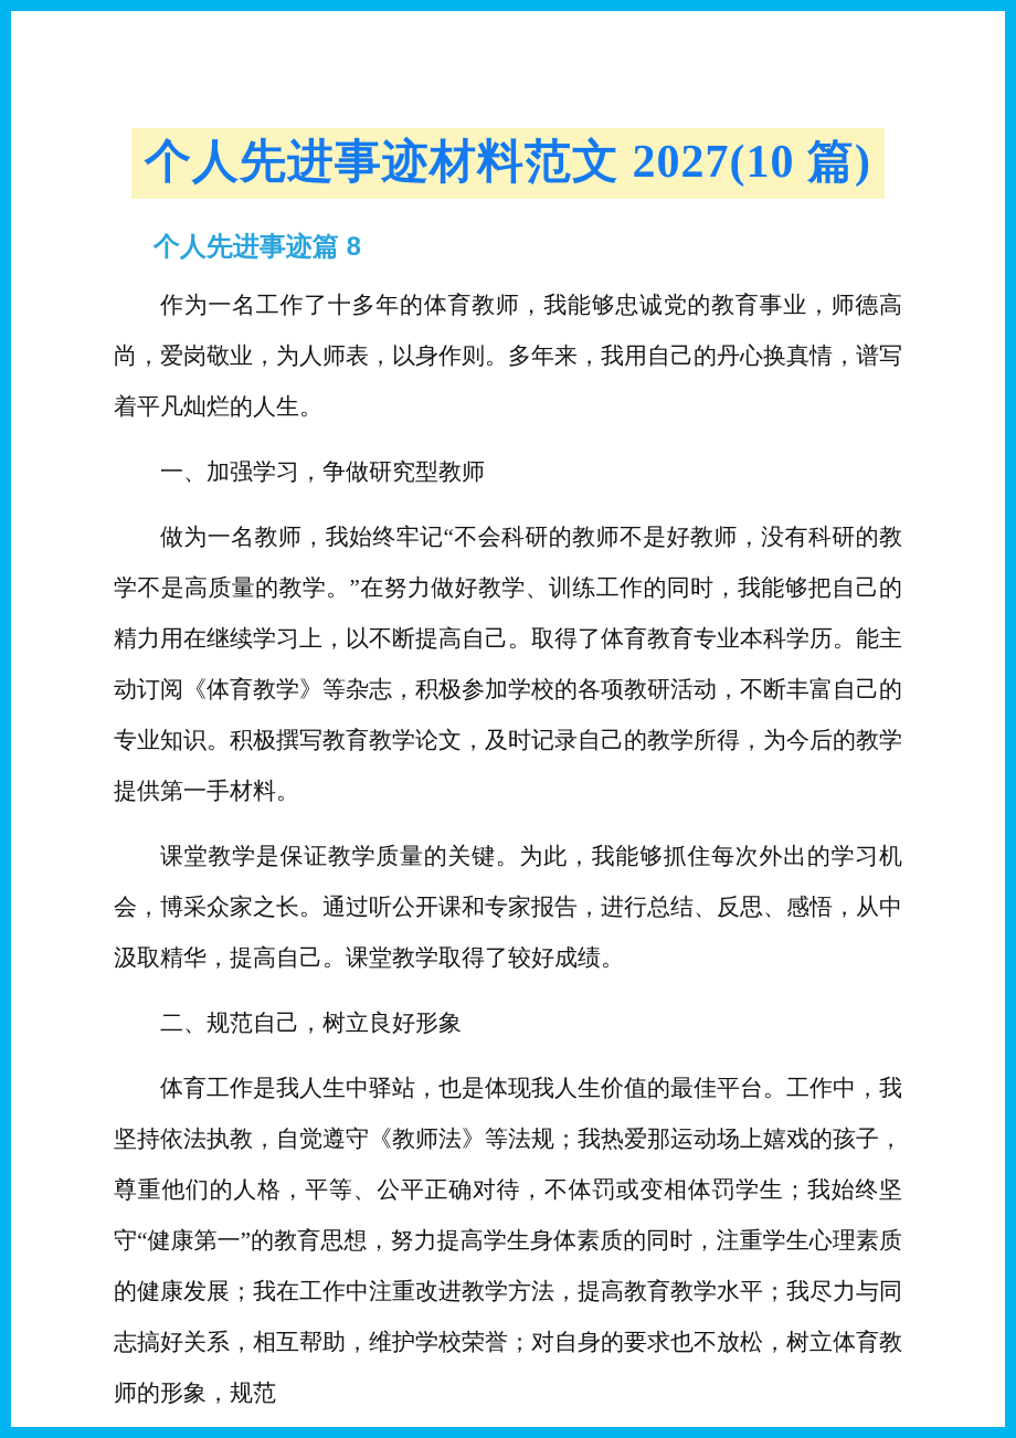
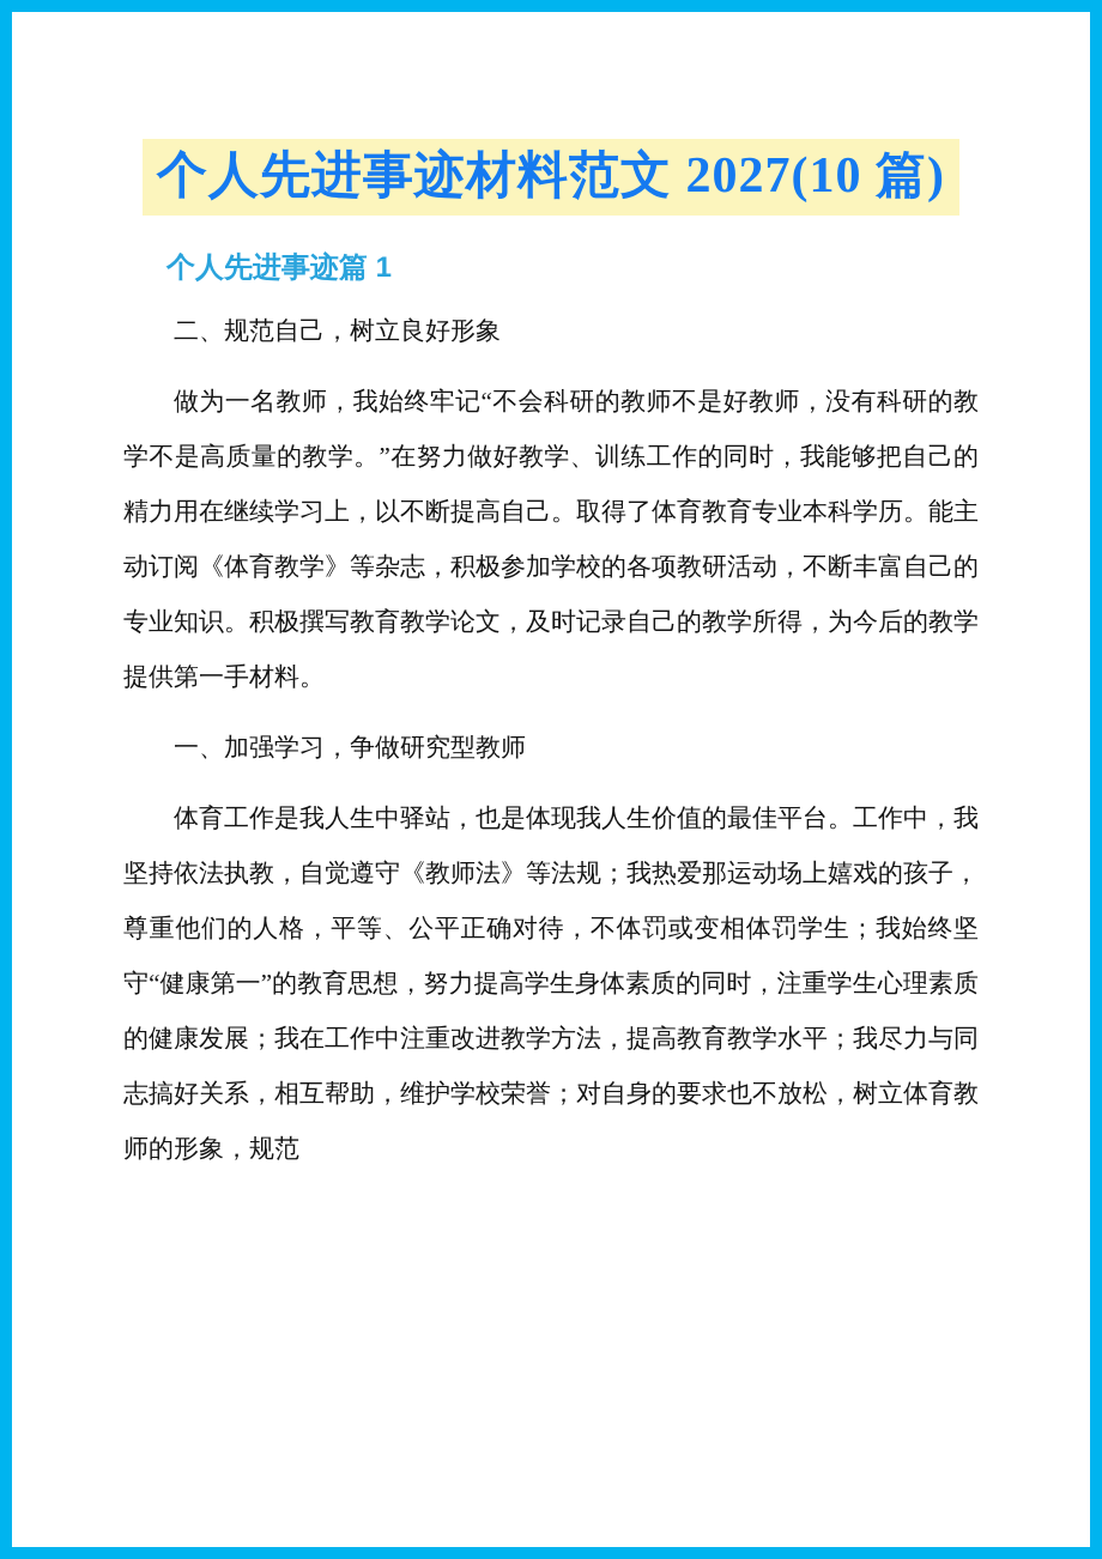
  个人先进事迹材料范文 2027(10 篇)
- 个人先进事迹篇 8
+ 个人先进事迹篇 1
- 作为一名工作了十多年的体育教师，我能够忠诚党的教育事业，师德高尚，爱岗敬业，为人师表，以身作则。多年来，我用自己的丹心换真情，谱写着平凡灿烂的人生。
- 一、加强学习，争做研究型教师
+ 二、规范自己，树立良好形象
  做为一名教师，我始终牢记“不会科研的教师不是好教师，没有科研的教学不是高质量的教学。”在努力做好教学、训练工作的同时，我能够把自己的精力用在继续学习上，以不断提高自己。取得了体育教育专业本科学历。能主动订阅《体育教学》等杂志，积极参加学校的各项教研活动，不断丰富自己的专业知识。积极撰写教育教学论文，及时记录自己的教学所得，为今后的教学提供第一手材料。
- 课堂教学是保证教学质量的关键。为此，我能够抓住每次外出的学习机会，博采众家之长。通过听公开课和专家报告，进行总结、反思、感悟，从中汲取精华，提高自己。课堂教学取得了较好成绩。
- 二、规范自己，树立良好形象
+ 一、加强学习，争做研究型教师
  体育工作是我人生中驿站，也是体现我人生价值的最佳平台。工作中，我坚持依法执教，自觉遵守《教师法》等法规；我热爱那运动场上嬉戏的孩子，尊重他们的人格，平等、公平正确对待，不体罚或变相体罚学生；我始终坚守“健康第一”的教育思想，努力提高学生身体素质的同时，注重学生心理素质的健康发展；我在工作中注重改进教学方法，提高教育教学水平；我尽力与同志搞好关系，相互帮助，维护学校荣誉；对自身的要求也不放松，树立体育教师的形象，规范
